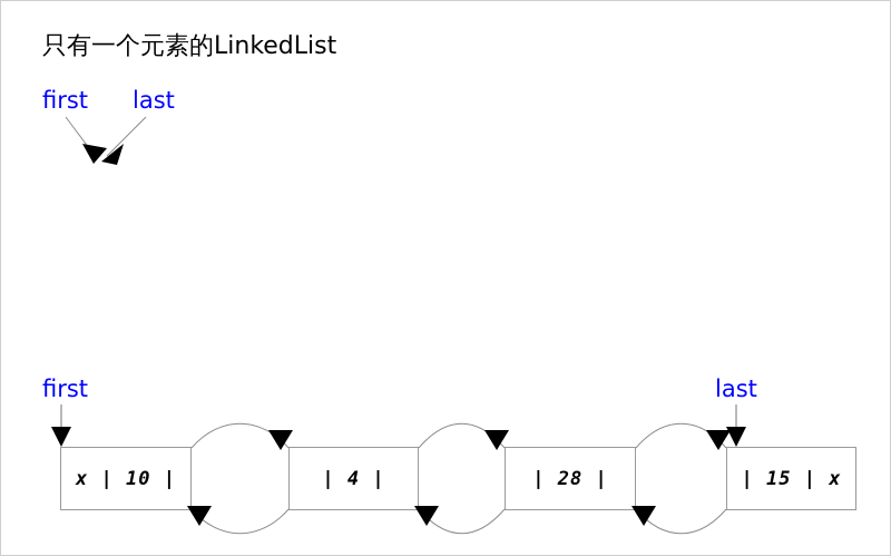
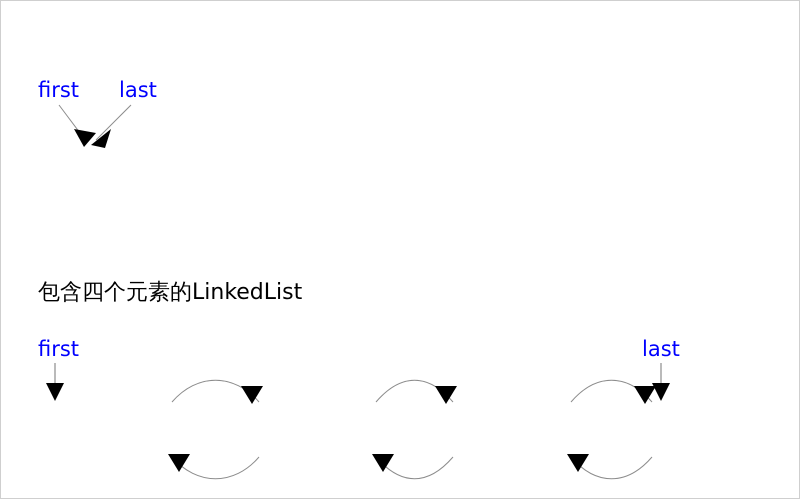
- 只有一个元素的LinkedList
  first
  last
+ 包含四个元素的LinkedList
  first
  last
- x | 10 |
- | 4 |
- | 28 |
- | 15 | x
